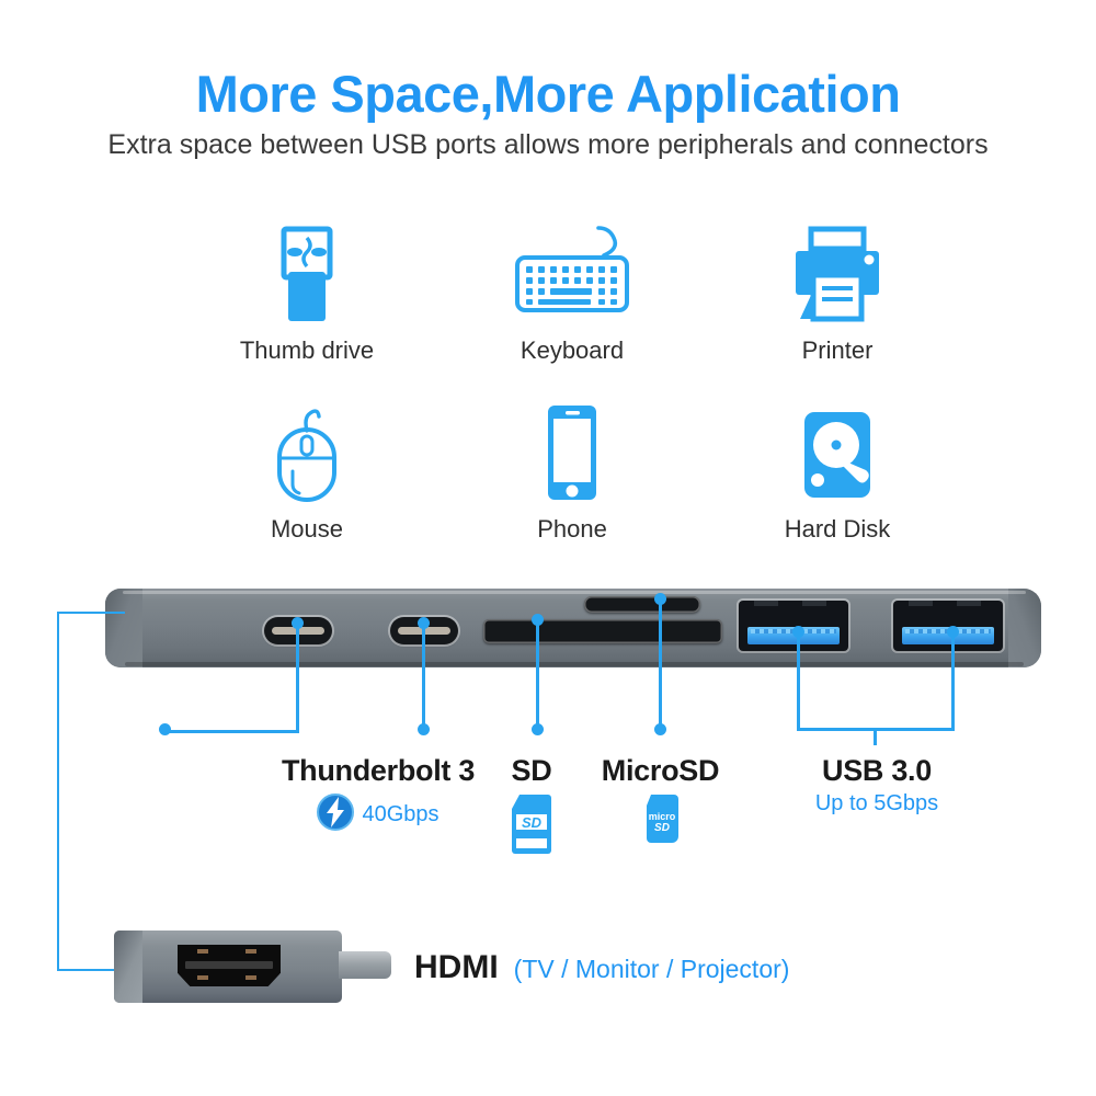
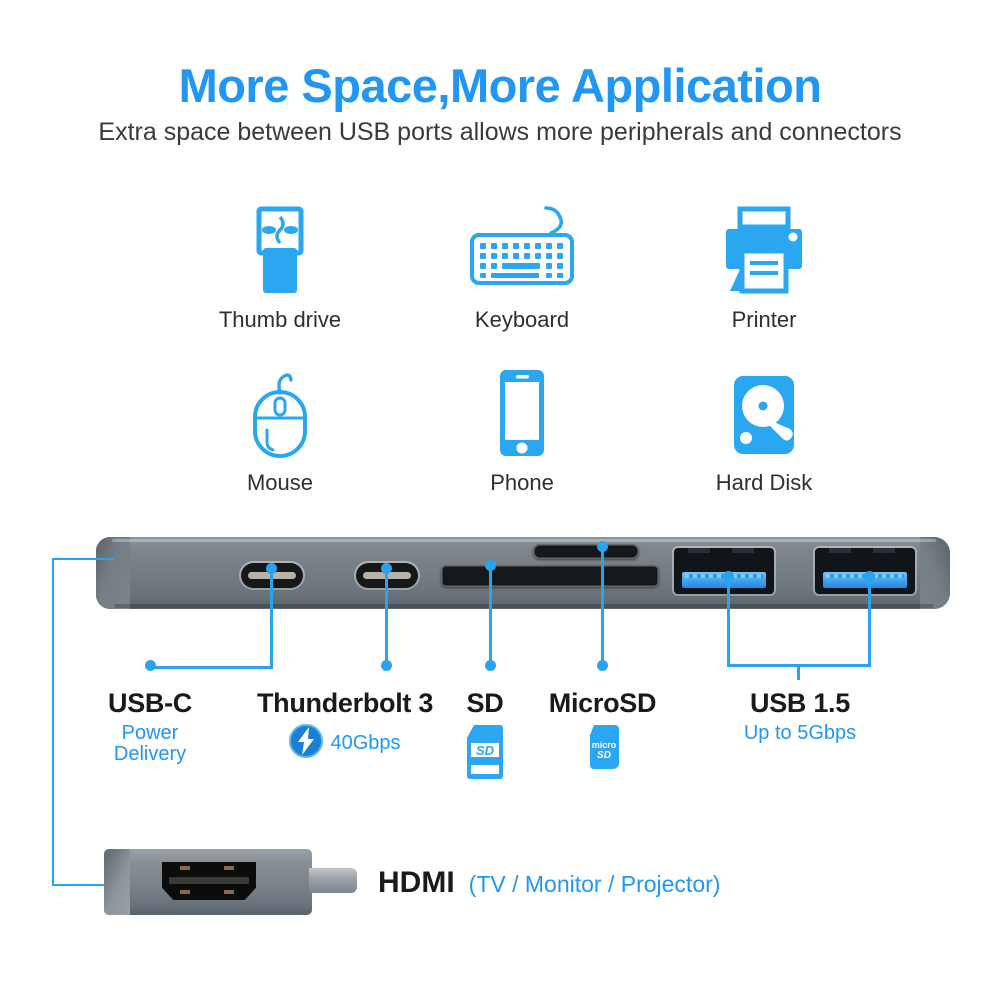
  More Space,More Application
  Extra space between USB ports allows more peripherals and connectors
  Thumb drive
  Keyboard
  Printer
  Mouse
  Phone
  Hard Disk
+ USB-C
+ Power
+ Delivery
  Thunderbolt 3
  40Gbps
  SD
  SD
  MicroSD
  micro
  SD
- USB 3.0
+ USB 1.5
  Up to 5Gbps
  HDMI
  (TV / Monitor / Projector)
